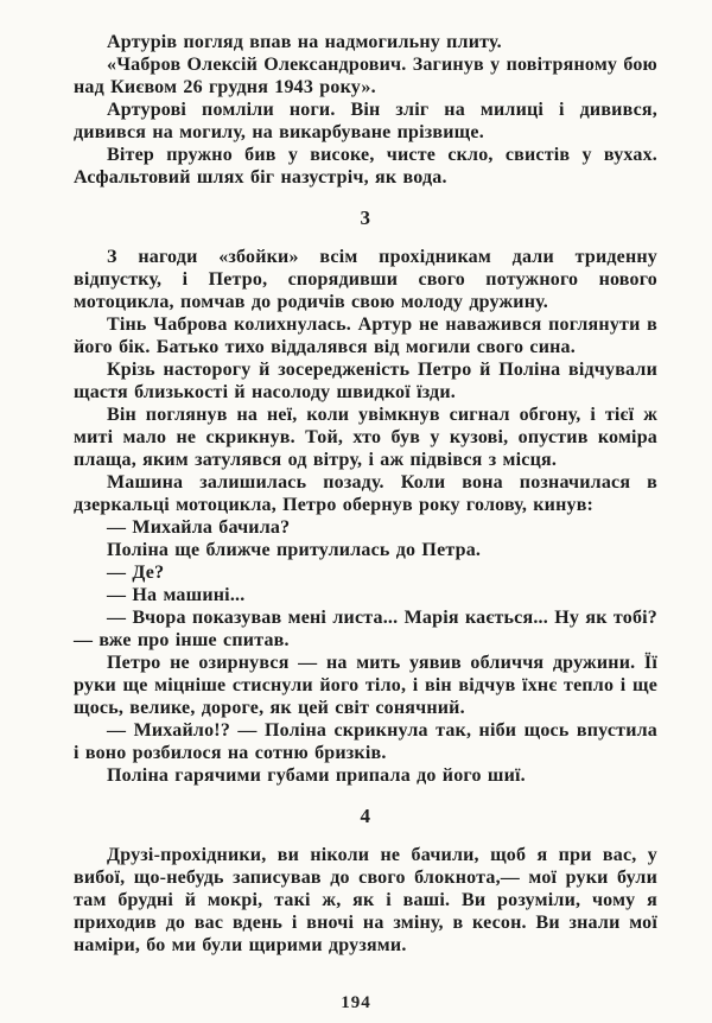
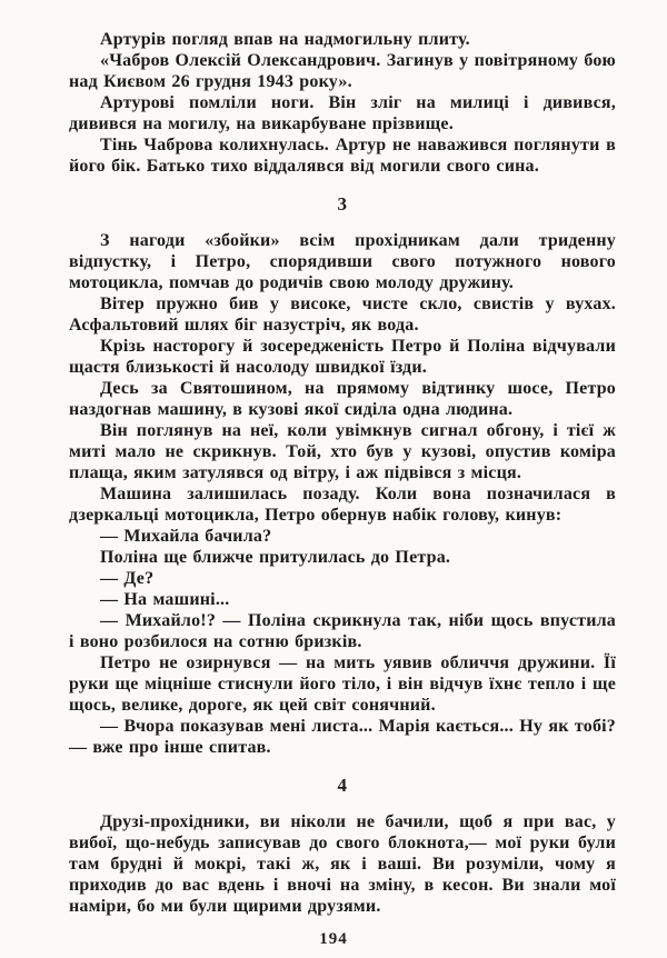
  Артурів погляд впав на надмогильну плиту.
  «Чабров Олексій Олександрович. Загинув у повітряному бою над Києвом 26 грудня 1943 року».
  Артурові помліли ноги. Він зліг на милиці і дивився, дивився на могилу, на викарбуване прізвище.
- Вітер пружно бив у високе, чисте скло, свистів у вухах. Асфальтовий шлях біг назустріч, як вода.
+ Тінь Чаброва колихнулась. Артур не наважився поглянути в його бік. Батько тихо віддалявся від могили свого сина.
  3
  З нагоди «збойки» всім прохідникам дали триденну відпустку, і Петро, спорядивши свого потужного нового мотоцикла, помчав до родичів свою молоду дружину.
- Тінь Чаброва колихнулась. Артур не наважився поглянути в його бік. Батько тихо віддалявся від могили свого сина.
+ Вітер пружно бив у високе, чисте скло, свистів у вухах. Асфальтовий шлях біг назустріч, як вода.
  Крізь насторогу й зосередженість Петро й Поліна відчували щастя близькості й насолоду швидкої їзди.
+ Десь за Святошином, на прямому відтинку шосе, Петро наздогнав машину, в кузові якої сиділа одна людина.
  Він поглянув на неї, коли увімкнув сигнал обгону, і тієї ж миті мало не скрикнув. Той, хто був у кузові, опустив коміра плаща, яким затулявся од вітру, і аж підвівся з місця.
- Машина залишилась позаду. Коли вона позначилася в дзеркальці мотоцикла, Петро обернув року голову, кинув:
+ Машина залишилась позаду. Коли вона позначилася в дзеркальці мотоцикла, Петро обернув набік голову, кинув:
  — Михайла бачила?
  Поліна ще ближче притулилась до Петра.
  — Де?
  — На машині...
- — Вчора показував мені листа... Марія кається... Ну як тобі? — вже про інше спитав.
+ — Михайло!? — Поліна скрикнула так, ніби щось впустила і воно розбилося на сотню бризків.
  Петро не озирнувся — на мить уявив обличчя дружини. Її руки ще міцніше стиснули його тіло, і він відчув їхнє тепло і ще щось, велике, дороге, як цей світ сонячний.
- — Михайло!? — Поліна скрикнула так, ніби щось впустила і воно розбилося на сотню бризків.
+ — Вчора показував мені листа... Марія кається... Ну як тобі? — вже про інше спитав.
- Поліна гарячими губами припала до його шиї.
  4
  Друзі-прохідники, ви ніколи не бачили, щоб я при вас, у вибої, що-небудь записував до свого блокнота,— мої руки були там брудні й мокрі, такі ж, як і ваші. Ви розуміли, чому я приходив до вас вдень і вночі на зміну, в кесон. Ви знали мої наміри, бо ми були щирими друзями.
  194
